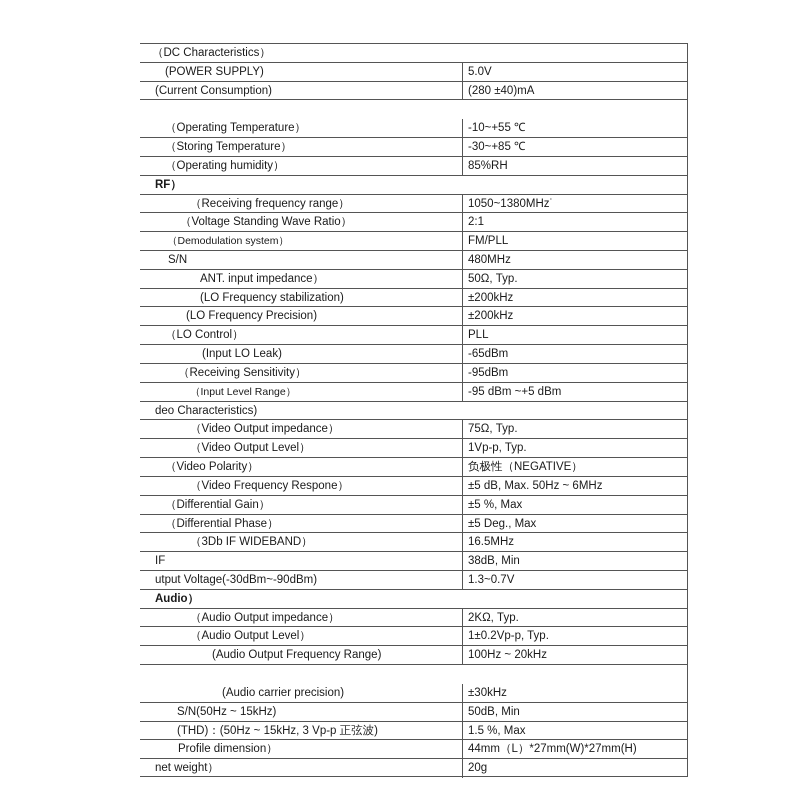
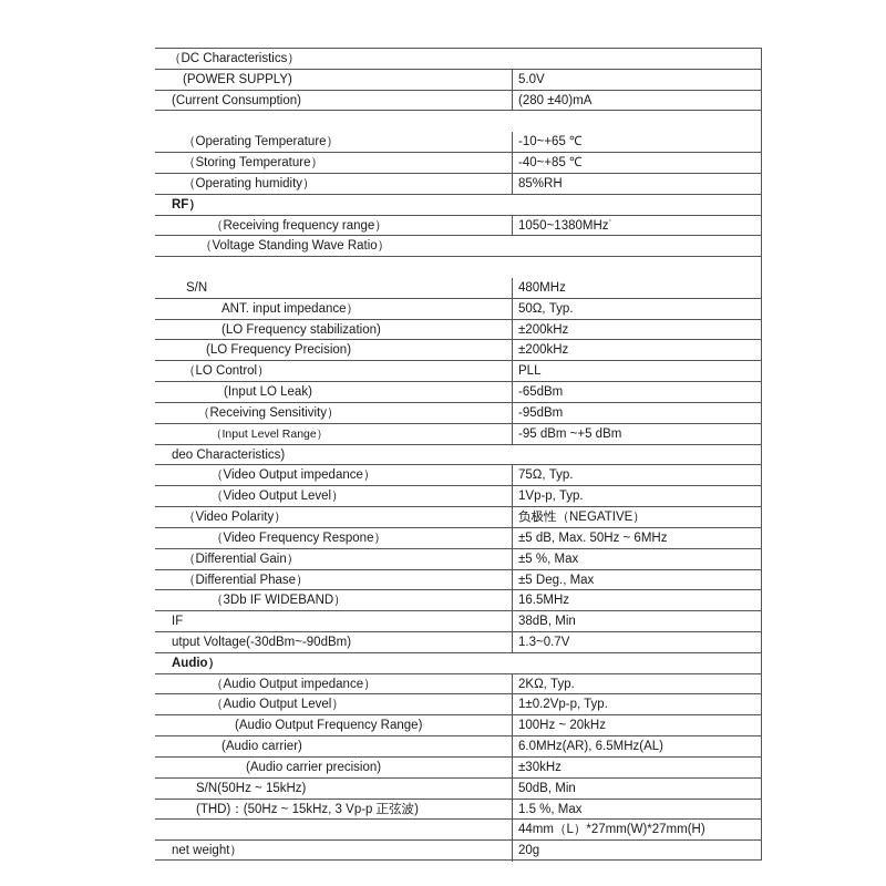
  （DC Characteristics）
  (POWER SUPPLY)
  5.0V
  (Current Consumption)
  (280 ±40)mA
  （Operating Temperature）
- -10~+55 ℃
+ -10~+65 ℃
  （Storing Temperature）
- -30~+85 ℃
+ -40~+85 ℃
  （Operating humidity）
  85%RH
  RF）
  （Receiving frequency range）
  1050~1380MHz˙
  （Voltage Standing Wave Ratio）
- 2:1
- （Demodulation system）
- FM/PLL
  S/N
  480MHz
  ANT. input impedance）
  50Ω, Typ.
  (LO Frequency stabilization)
  ±200kHz
  (LO Frequency Precision)
  ±200kHz
  （LO Control）
  PLL
  (Input LO Leak)
  -65dBm
  （Receiving Sensitivity）
  -95dBm
  （Input Level Range）
  -95 dBm ~+5 dBm
  deo Characteristics)
  （Video Output impedance）
  75Ω, Typ.
  （Video Output Level）
  1Vp-p, Typ.
  （Video Polarity）
  负极性（NEGATIVE）
  （Video Frequency Respone）
  ±5 dB, Max. 50Hz ~ 6MHz
  （Differential Gain）
  ±5 %, Max
  （Differential Phase）
  ±5 Deg., Max
  （3Db IF WIDEBAND）
  16.5MHz
  IF
  38dB, Min
  utput Voltage(-30dBm~-90dBm)
  1.3~0.7V
  Audio）
  （Audio Output impedance）
  2KΩ, Typ.
  （Audio Output Level）
  1±0.2Vp-p, Typ.
  (Audio Output Frequency Range)
  100Hz ~ 20kHz
+ (Audio carrier)
+ 6.0MHz(AR), 6.5MHz(AL)
  (Audio carrier precision)
  ±30kHz
  S/N(50Hz ~ 15kHz)
  50dB, Min
  (THD)：(50Hz ~ 15kHz, 3 Vp-p 正弦波)
  1.5 %, Max
- Profile dimension）
  44mm（L）*27mm(W)*27mm(H)
  net weight）
  20g
